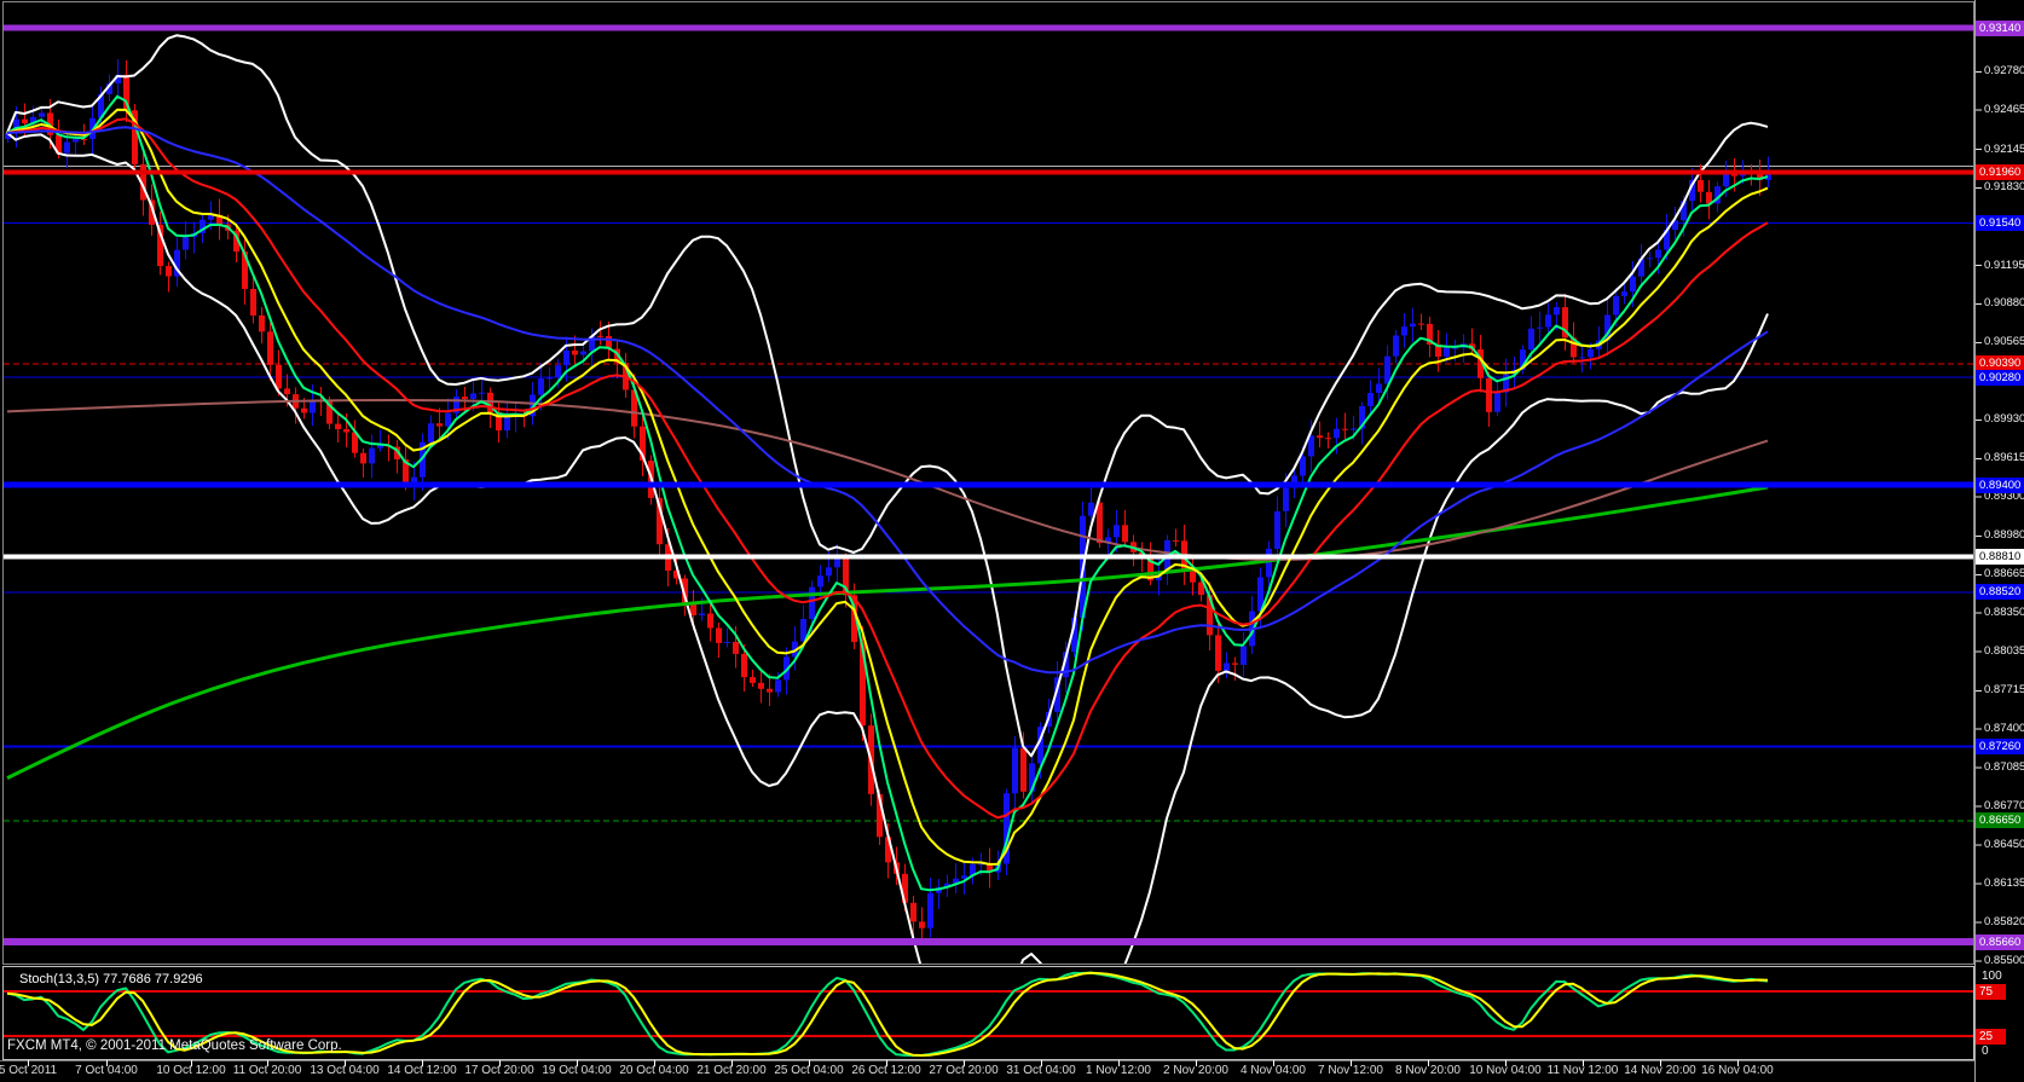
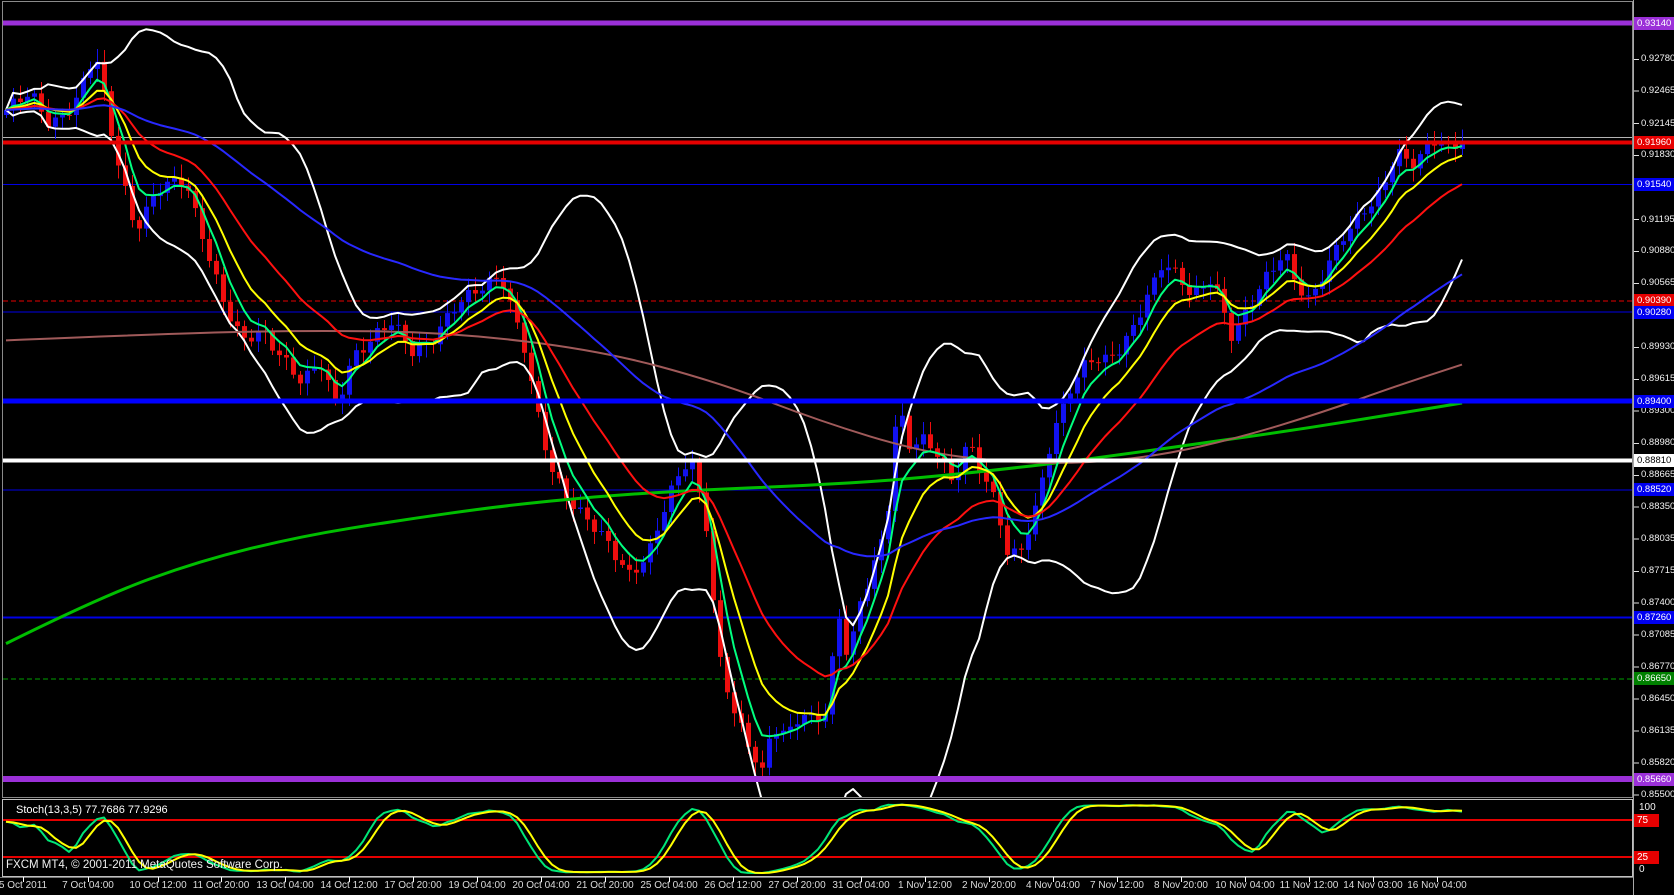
  Stoch(13,3,5) 77.7686 77.9296
  FXCM MT4, © 2001-2011 MetaQuotes Software Corp.
  0.92780
  0.92465
  0.92145
  0.91830
  0.91195
  0.90880
  0.90565
  0.89930
  0.89615
  0.89300
  0.88980
  0.88665
  0.88350
  0.88035
  0.87715
  0.87400
  0.87085
  0.86770
  0.86450
  0.86135
  0.85820
  0.85500
  0.93140
  0.91960
  0.91540
  0.90390
  0.90280
  0.89400
  0.88810
  0.88520
  0.87260
  0.86650
  0.85660
  100
  75
  25
  0
  5 Oct 2011
  7 Oct 04:00
  10 Oct 12:00
  11 Oct 20:00
  13 Oct 04:00
  14 Oct 12:00
  17 Oct 20:00
  19 Oct 04:00
  20 Oct 04:00
  21 Oct 20:00
  25 Oct 04:00
  26 Oct 12:00
  27 Oct 20:00
  31 Oct 04:00
  1 Nov 12:00
  2 Nov 20:00
  4 Nov 04:00
  7 Nov 12:00
  8 Nov 20:00
  10 Nov 04:00
  11 Nov 12:00
- 14 Nov 20:00
+ 14 Nov 03:00
  16 Nov 04:00
